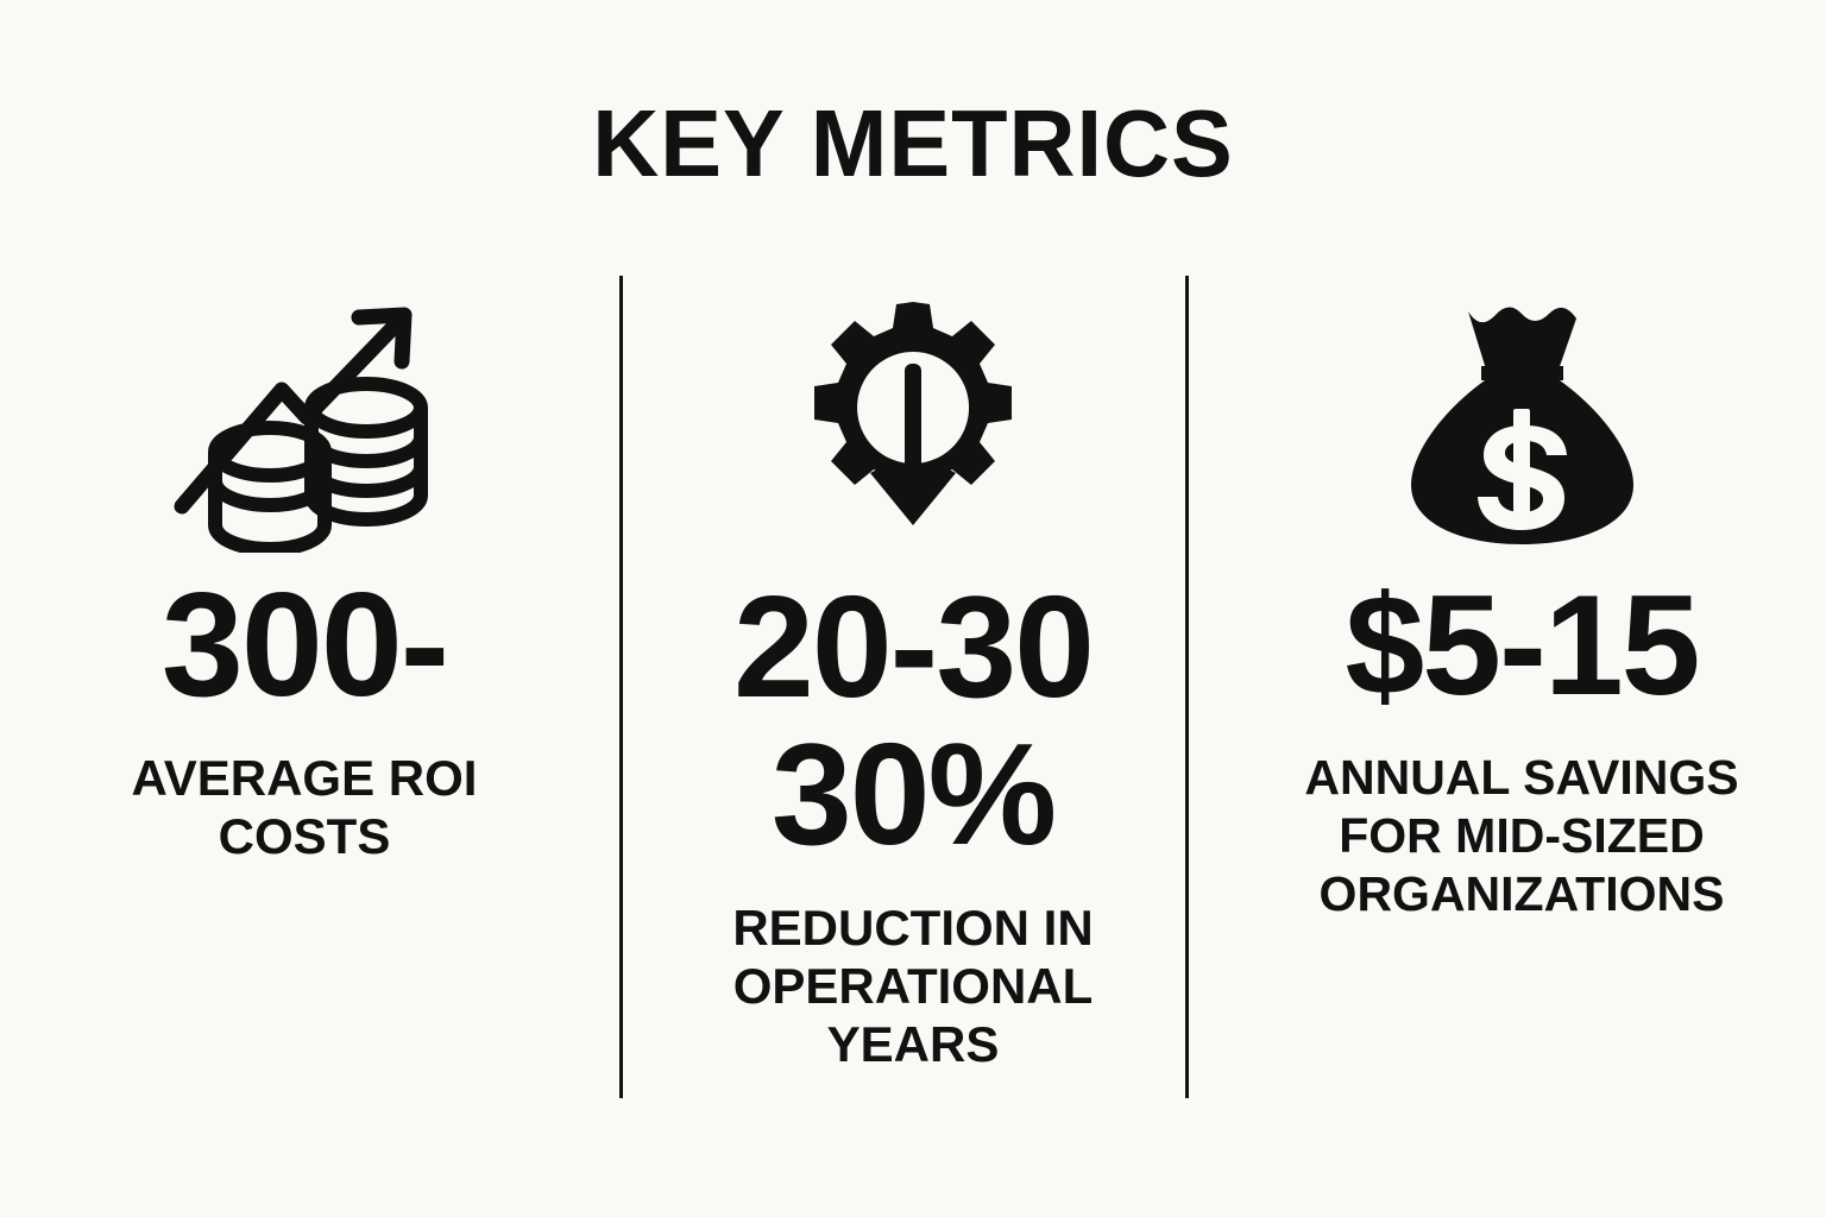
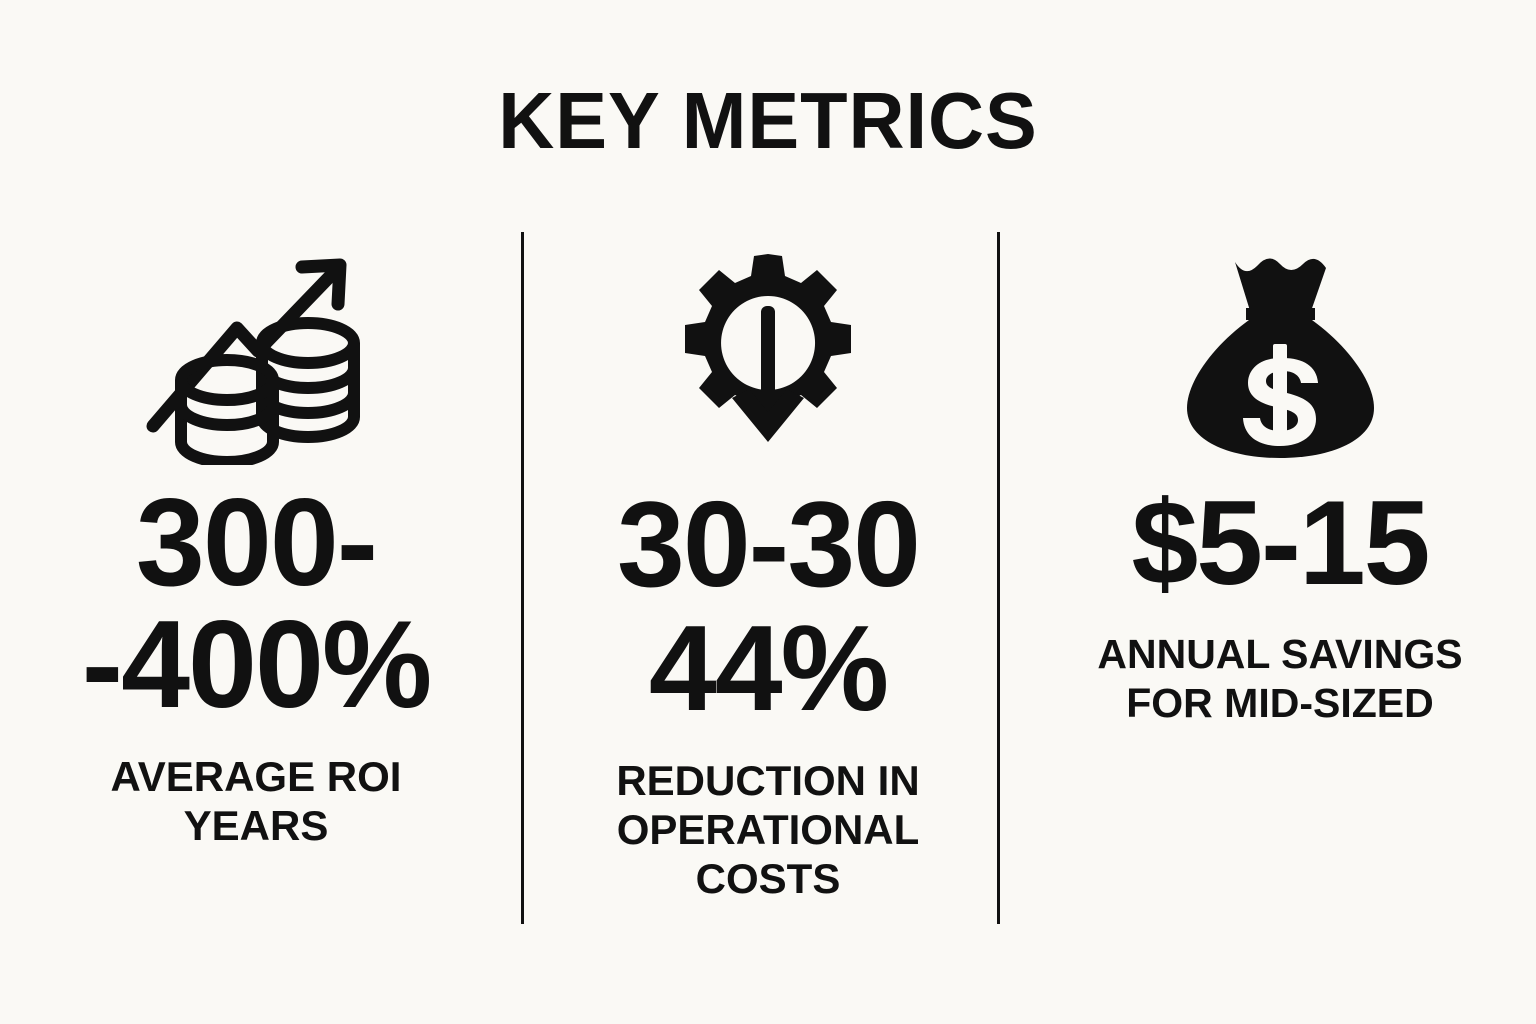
  KEY METRICS
  300-
+ -400%
  AVERAGE ROI
- COSTS
+ YEARS
- 20-30
+ 30-30
- 30%
+ 44%
  REDUCTION IN
  OPERATIONAL
- YEARS
+ COSTS
  $5-15
  ANNUAL SAVINGS
  FOR MID-SIZED
- ORGANIZATIONS
